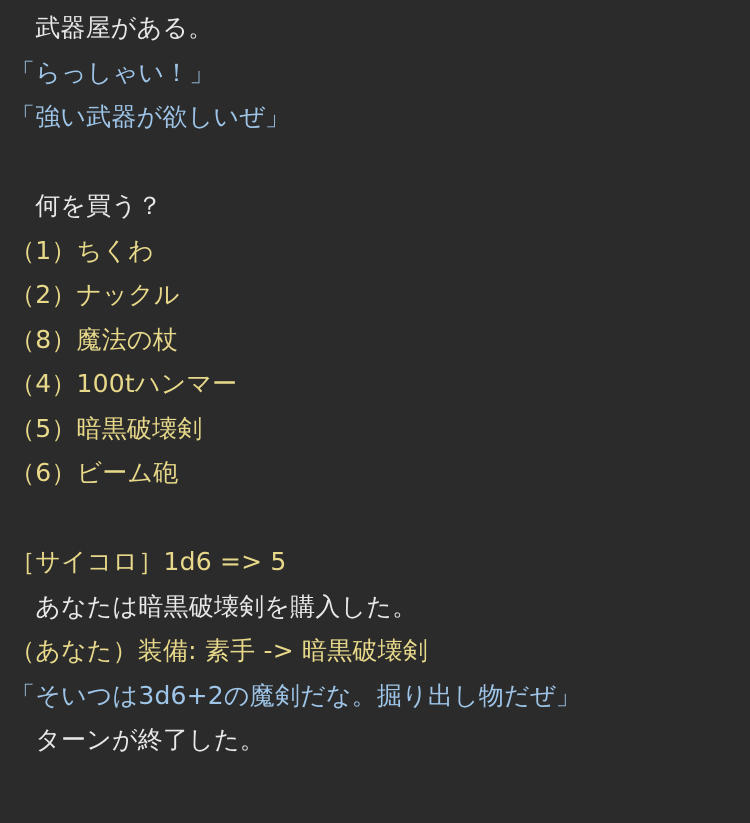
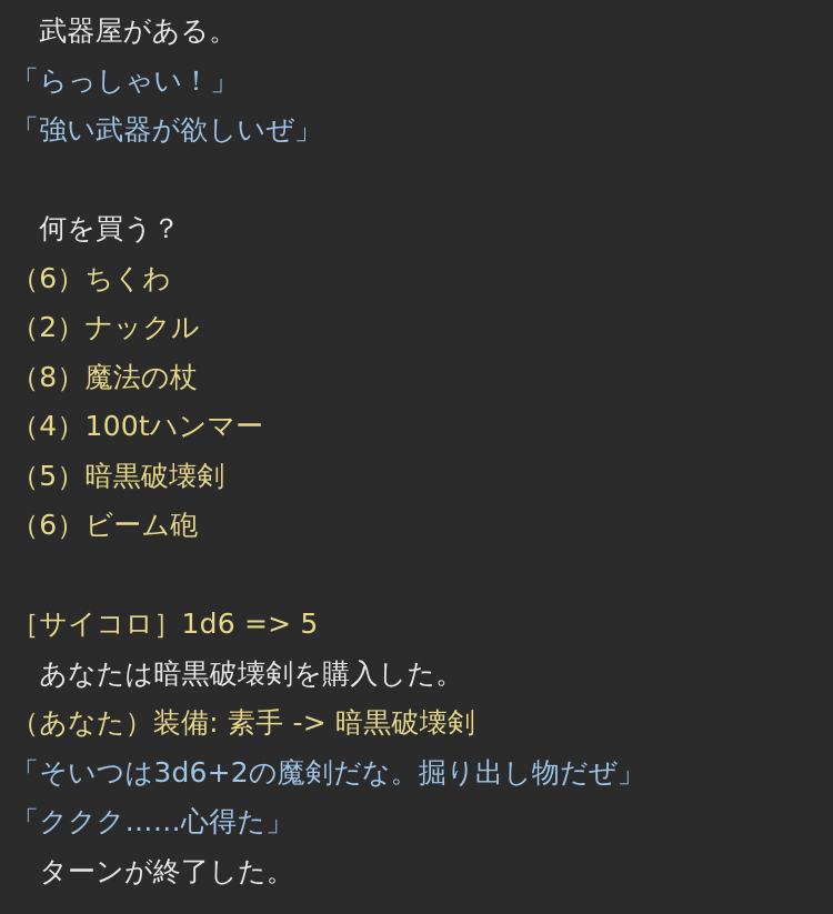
  武器屋がある。
  「らっしゃい！」
  「強い武器が欲しいぜ」
  何を買う？
- （1）ちくわ
+ （6）ちくわ
  （2）ナックル
  （8）魔法の杖
  （4）100tハンマー
  （5）暗黒破壊剣
  （6）ビーム砲
  ［サイコロ］1d6 => 5
  あなたは暗黒破壊剣を購入した。
  （あなた）装備: 素手 -> 暗黒破壊剣
  「そいつは3d6+2の魔剣だな。掘り出し物だぜ」
+ 「ククク……心得た」
  ターンが終了した。
